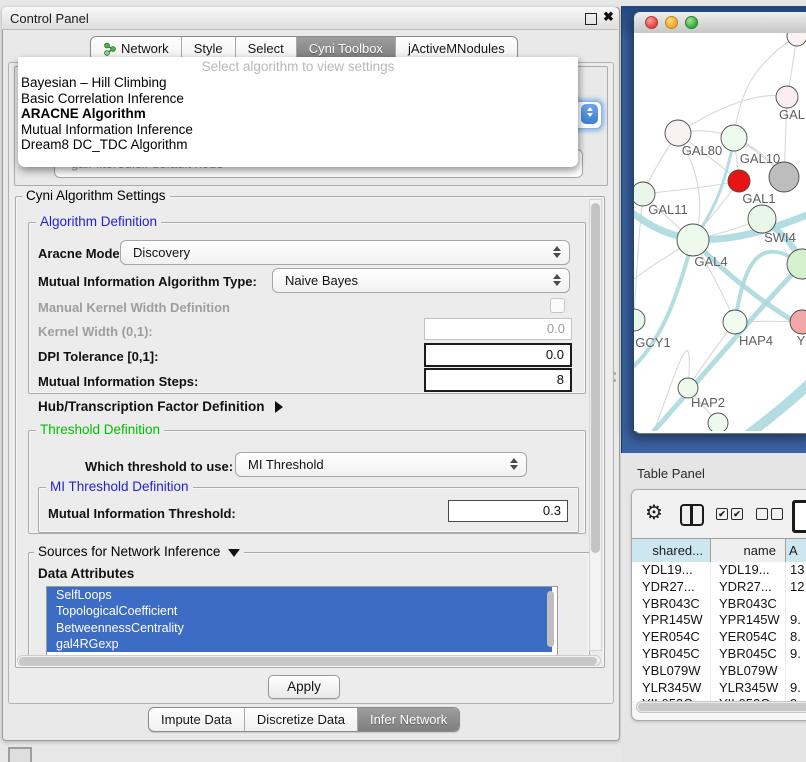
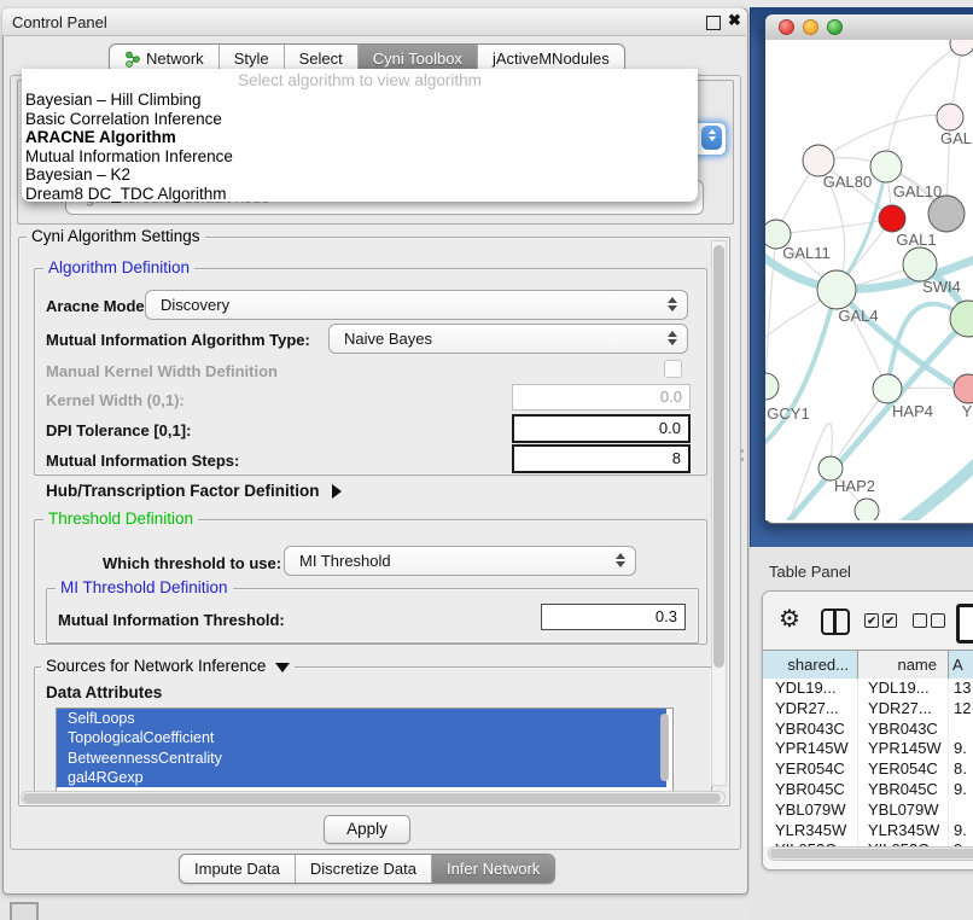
  Control Panel
  ✖
  Network
  Style
  Select
  Cyni Toolbox
  jActiveMNodules
- Select algorithm to view settings
+ Select algorithm to view algorithm
  Bayesian – Hill Climbing
  Basic Correlation Inference
  ARACNE Algorithm
  Mutual Information Inference
+ Bayesian – K2
  Dream8 DC_TDC Algorithm
  Cyni Algorithm Settings
  Algorithm Definition
  Aracne Mode
  Discovery
  Mutual Information Algorithm Type:
  Naive Bayes
  Manual Kernel Width Definition
  Kernel Width (0,1):
  0.0
  DPI Tolerance [0,1]:
  0.0
  Mutual Information Steps:
  8
  Hub/Transcription Factor Definition
  Threshold Definition
  Which threshold to use:
  MI Threshold
  MI Threshold Definition
  Mutual Information Threshold:
  0.3
  Sources for Network Inference
  Data Attributes
  SelfLoops
  TopologicalCoefficient
  BetweennessCentrality
  gal4RGexp
  Apply
  Impute Data
  Discretize Data
  Infer Network
  GAL
  GAL80
  GAL10
  GAL1
  GAL11
  SWI4
  GAL4
  GCY1
  HAP4
  Y
  HAP2
  Table Panel
  ⚙
  ✔
  ✔
  shared...
  name
  A
  YDL19...
  YDL19...
  13
  YDR27...
  YDR27...
  12
  YBR043C
  YBR043C
  YPR145W
  YPR145W
  9.
  YER054C
  YER054C
  8.
  YBR045C
  YBR045C
  9.
  YBL079W
  YBL079W
  YLR345W
  YLR345W
  9.
